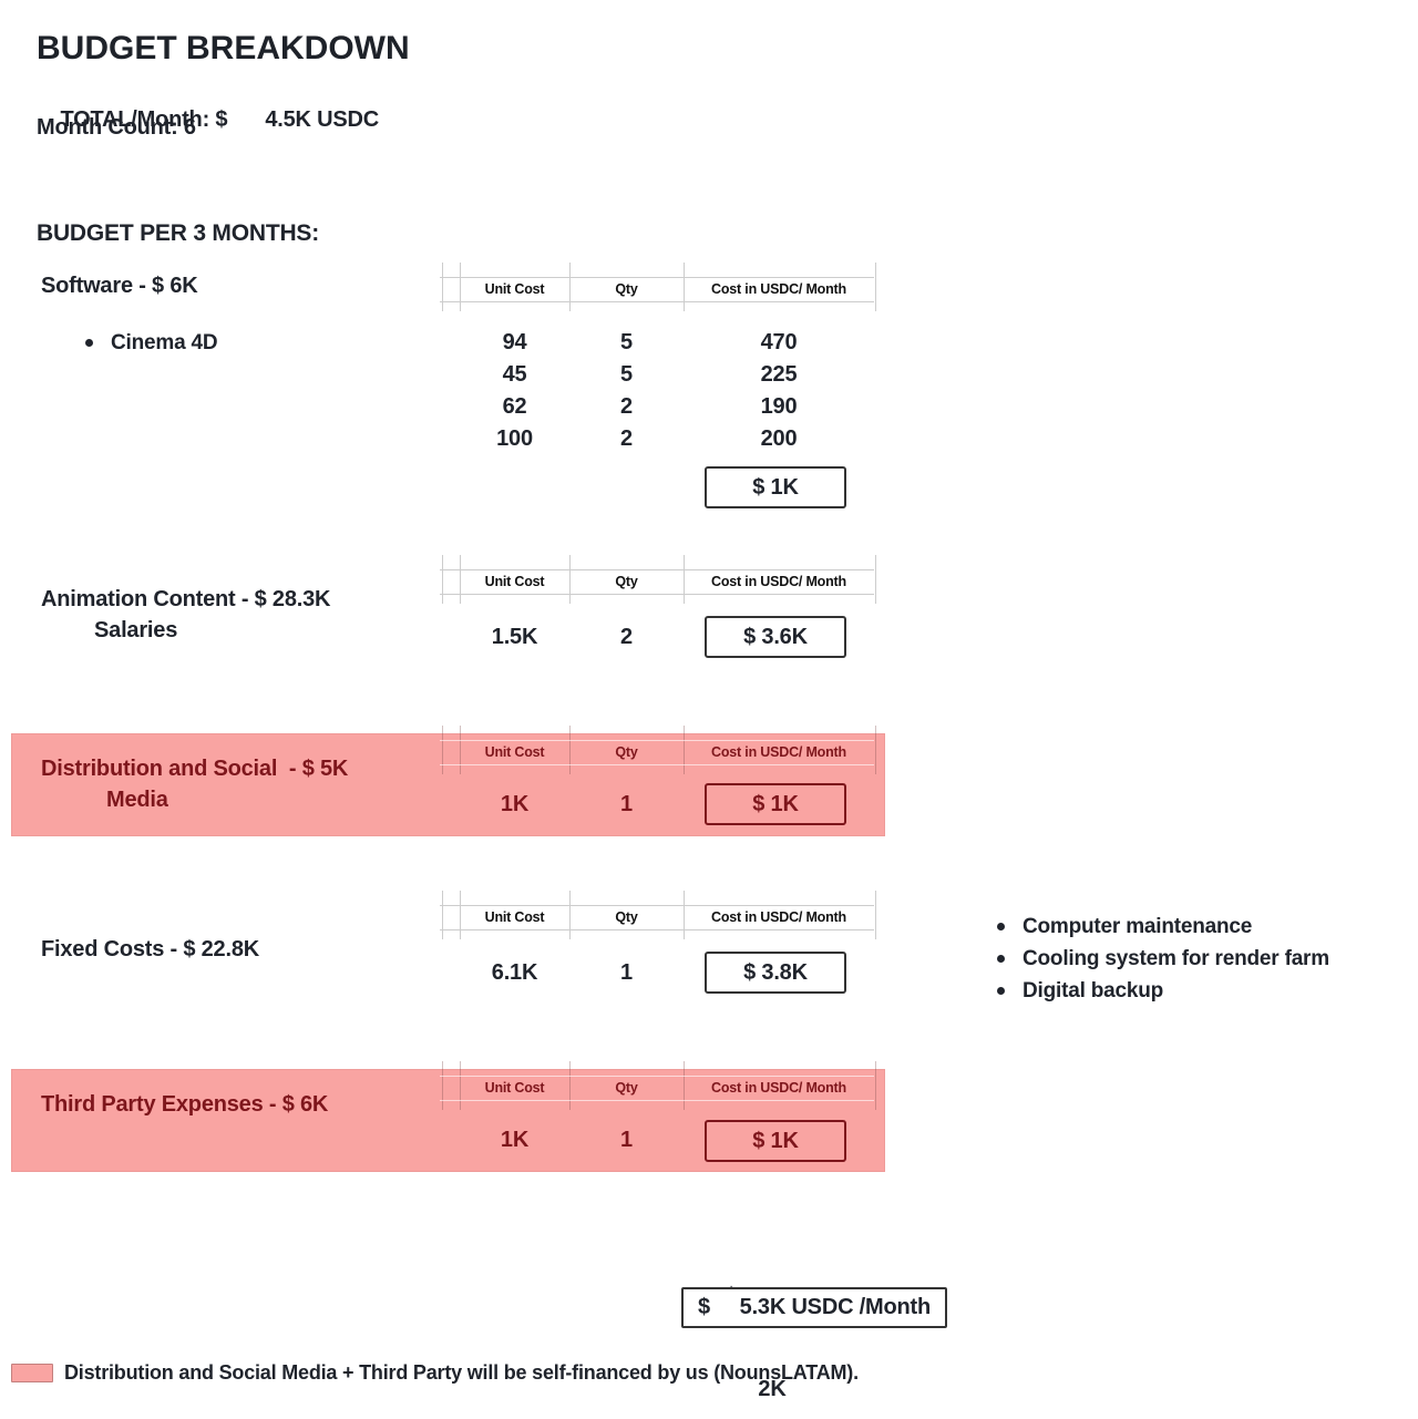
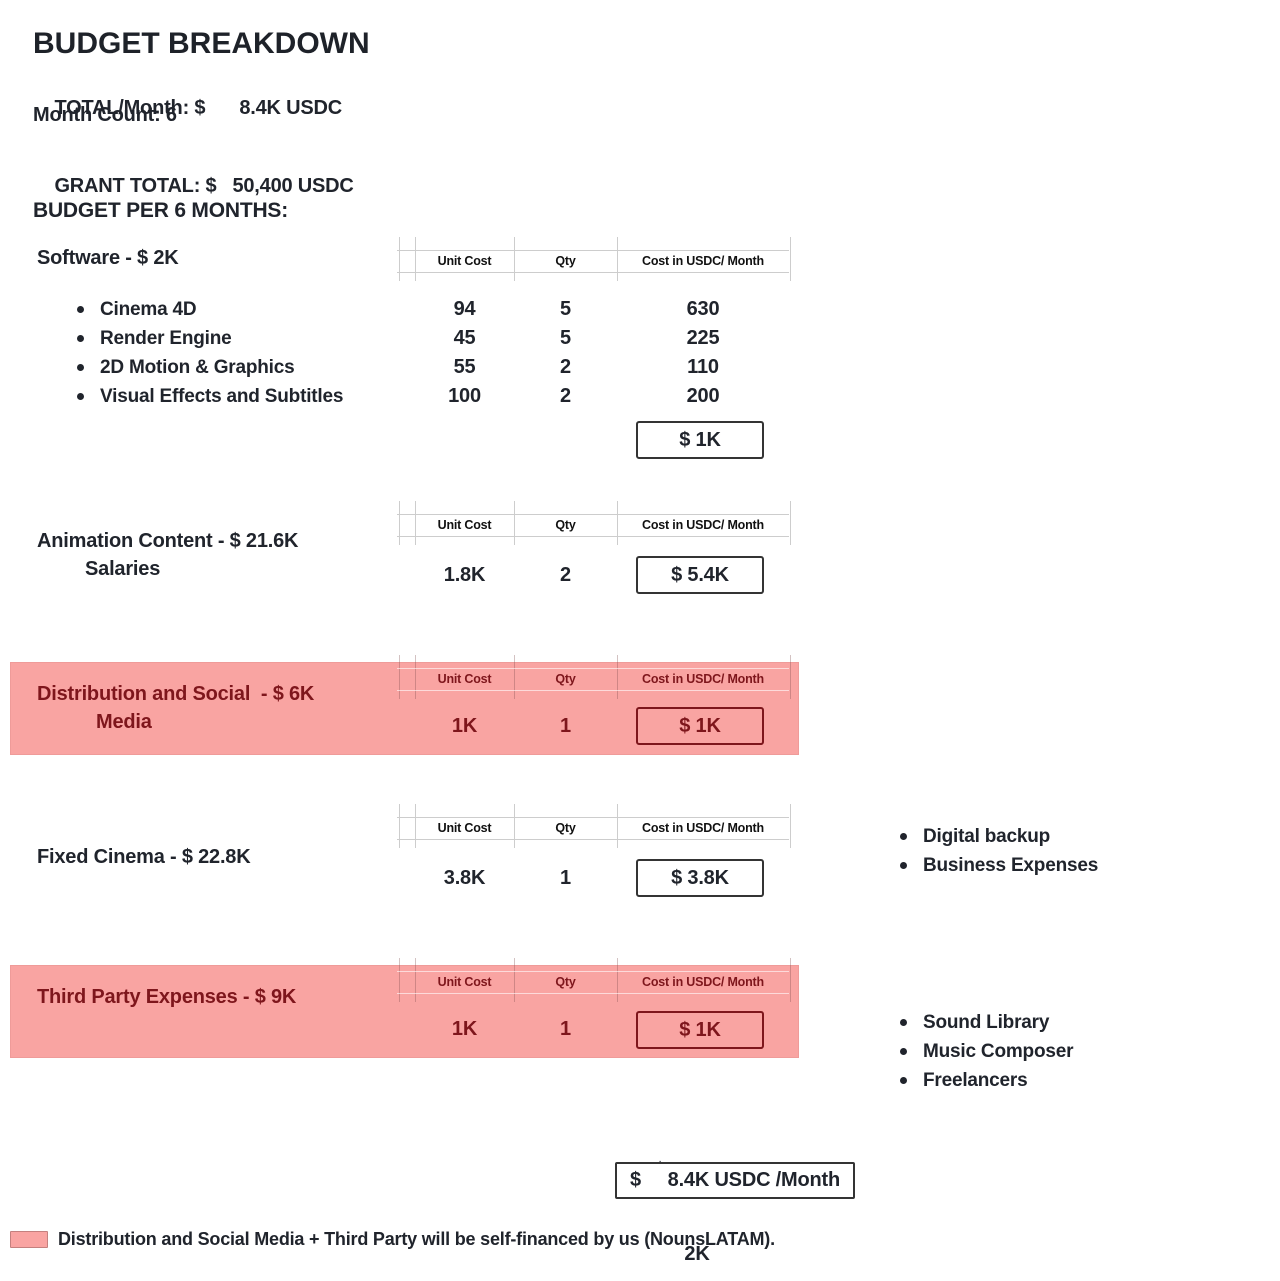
  BUDGET BREAKDOWN
- TOTAL/Month: $ 4.5K USDC
+ TOTAL/Month: $ 8.4K USDC
  Month Count: 6
+ GRANT TOTAL: $ 50,400 USDC
- BUDGET PER 3 MONTHS:
+ BUDGET PER 6 MONTHS:
- Software - $ 6K
+ Software - $ 2K
  Unit Cost
  Qty
  Cost in USDC/ Month
  Cinema 4D
+ Render Engine
+ 2D Motion & Graphics
+ Visual Effects and Subtitles
  94
  5
- 470
+ 630
  45
  5
  225
- 62
+ 55
  2
- 190
+ 110
  100
  2
  200
  $ 1K
  Unit Cost
  Qty
  Cost in USDC/ Month
- Animation Content - $ 28.3K
+ Animation Content - $ 21.6K
  Salaries
- 1.5K
+ 1.8K
  2
- $ 3.6K
+ $ 5.4K
  Unit Cost
  Qty
  Cost in USDC/ Month
- Distribution and Social - $ 5K
+ Distribution and Social - $ 6K
  Media
  1K
  1
  $ 1K
  Unit Cost
  Qty
  Cost in USDC/ Month
- Fixed Costs - $ 22.8K
+ Fixed Cinema - $ 22.8K
- 6.1K
+ 3.8K
  1
  $ 3.8K
- Computer maintenance
- Cooling system for render farm
  Digital backup
+ Business Expenses
  Unit Cost
  Qty
  Cost in USDC/ Month
- Third Party Expenses - $ 6K
+ Third Party Expenses - $ 9K
  1K
  1
  $ 1K
+ Sound Library
+ Music Composer
+ Freelancers
  2K
  $
- 5.3K USDC /Month
+ 8.4K USDC /Month
  Distribution and Social Media + Third Party will be self-financed by us (NounsLATAM).
